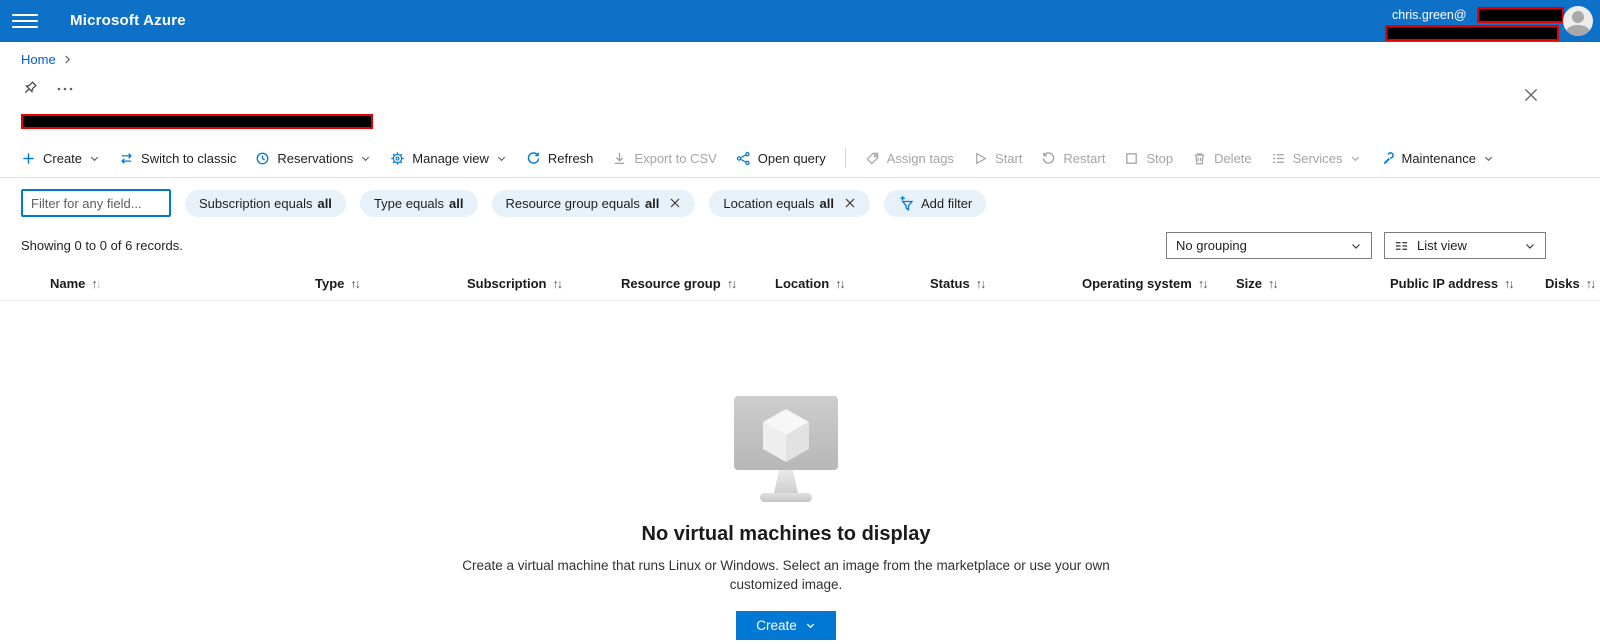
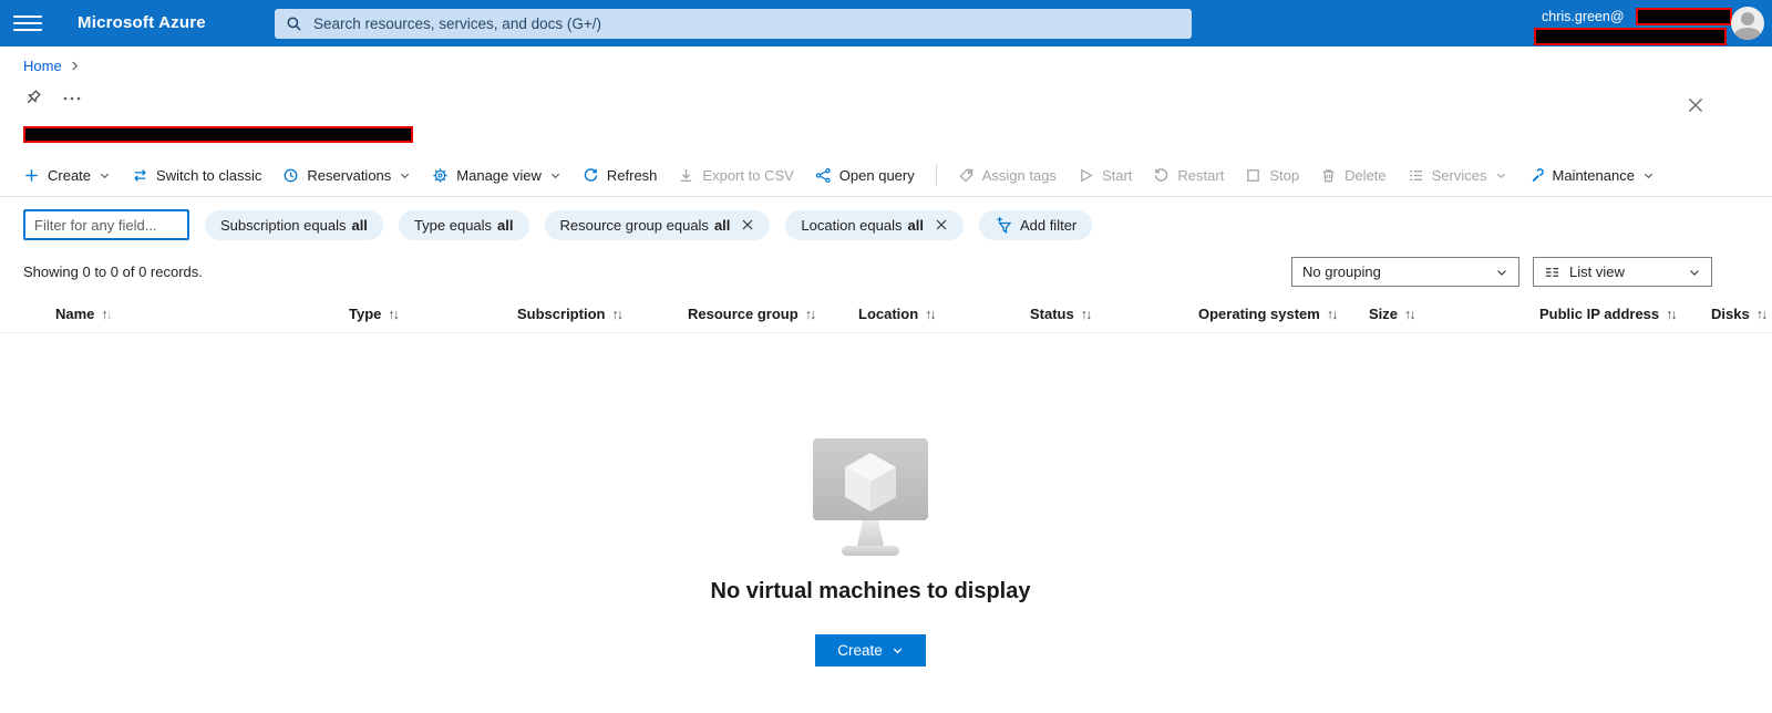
  Microsoft Azure
+ Search resources, services, and docs (G+/)
  chris.green@
  Home
  Create
  Switch to classic
  Reservations
  Manage view
  Refresh
  Export to CSV
  Open query
  Assign tags
  Start
  Restart
  Stop
  Delete
  Services
  Maintenance
  Filter for any field...
  Subscription equals
  all
  Type equals
  all
  Resource group equals
  all
  Location equals
  all
  Add filter
- Showing 0 to 0 of 6 records.
+ Showing 0 to 0 of 0 records.
  No grouping
  List view
  Name
  ↑↓
  Type
  ↑↓
  Subscription
  ↑↓
  Resource group
  ↑↓
  Location
  ↑↓
  Status
  ↑↓
  Operating system
  ↑↓
  Size
  ↑↓
  Public IP address
  ↑↓
  Disks
  ↑↓
  No virtual machines to display
- Create a virtual machine that runs Linux or Windows. Select an image from the marketplace or use your own customized image.
  Create
